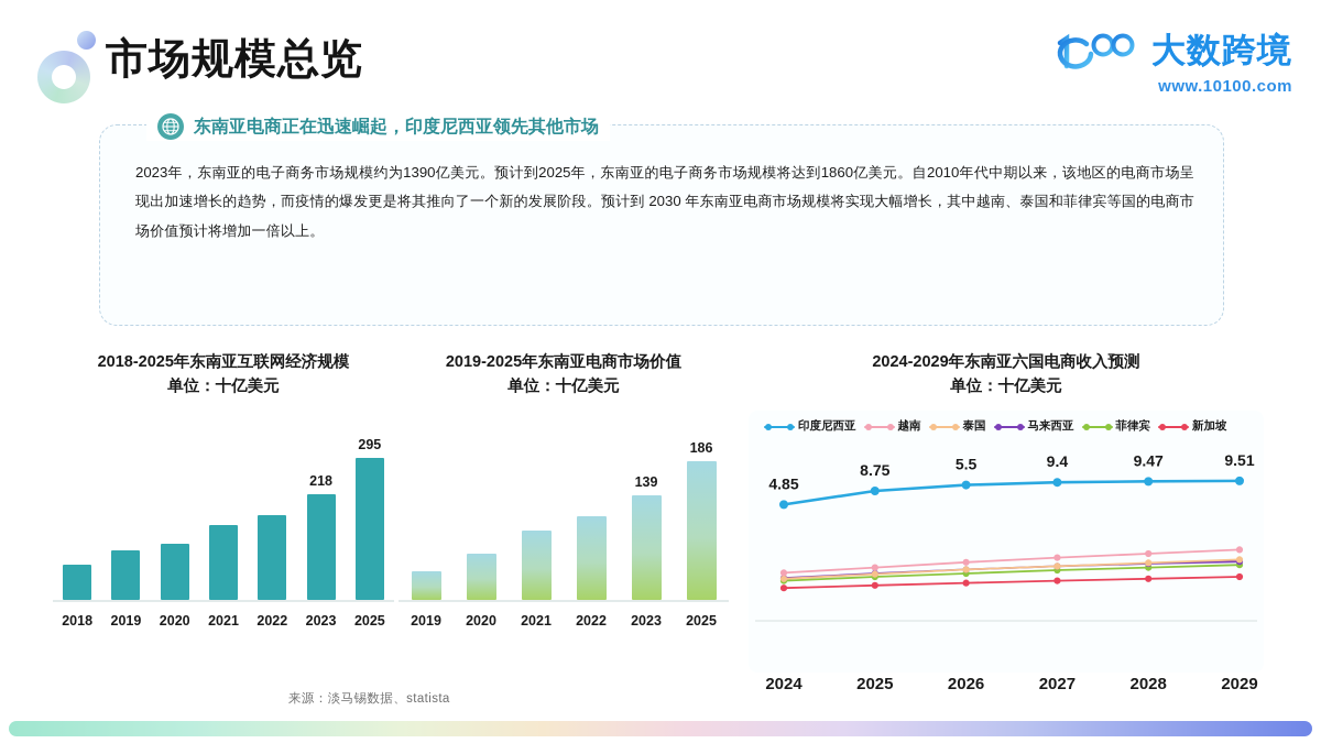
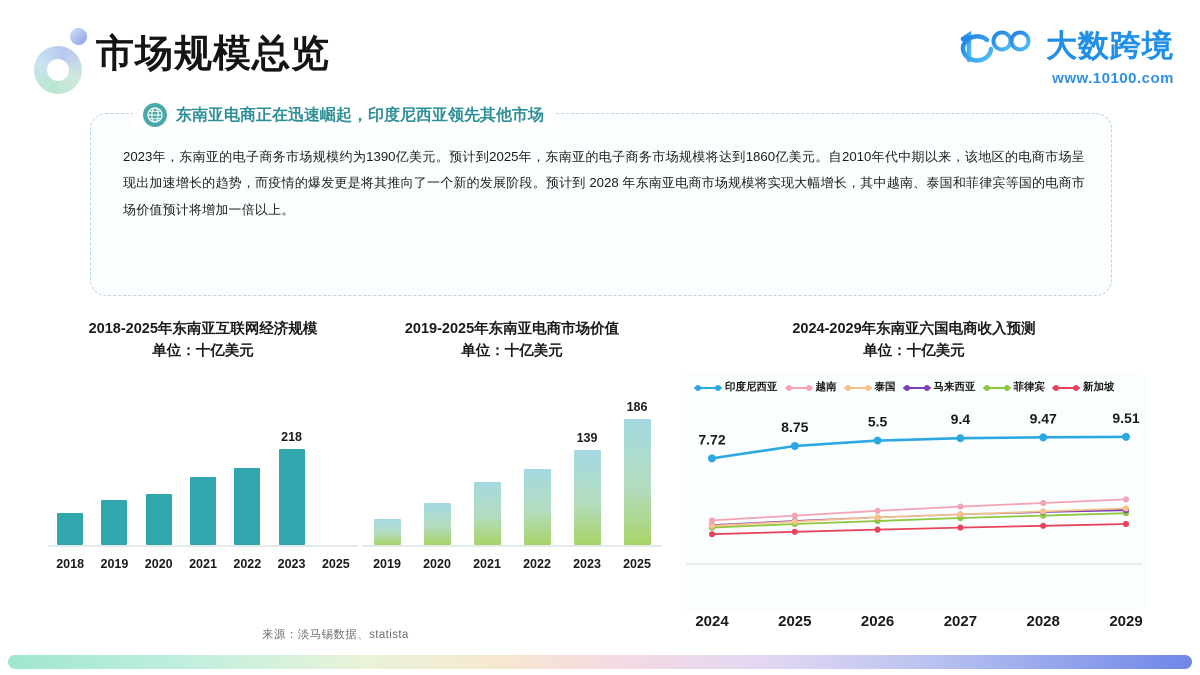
  市场规模总览
  大数跨境
  www.10100.com
  东南亚电商正在迅速崛起，印度尼西亚领先其他市场
- 2023年，东南亚的电子商务市场规模约为1390亿美元。预计到2025年，东南亚的电子商务市场规模将达到1860亿美元。自2010年代中期以来，该地区的电商市场呈现出加速增长的趋势，而疫情的爆发更是将其推向了一个新的发展阶段。预计到 2030 年东南亚电商市场规模将实现大幅增长，其中越南、泰国和菲律宾等国的电商市场价值预计将增加一倍以上。
+ 2023年，东南亚的电子商务市场规模约为1390亿美元。预计到2025年，东南亚的电子商务市场规模将达到1860亿美元。自2010年代中期以来，该地区的电商市场呈现出加速增长的趋势，而疫情的爆发更是将其推向了一个新的发展阶段。预计到 2028 年东南亚电商市场规模将实现大幅增长，其中越南、泰国和菲律宾等国的电商市场价值预计将增加一倍以上。
  2018-2025年东南亚互联网经济规模
  单位：十亿美元
  218
- 295
  2018
  2019
  2020
  2021
  2022
  2023
  2025
  2019-2025年东南亚电商市场价值
  单位：十亿美元
  139
  186
  2019
  2020
  2021
  2022
  2023
  2025
  2024-2029年东南亚六国电商收入预测
  单位：十亿美元
  印度尼西亚
  越南
  泰国
  马来西亚
  菲律宾
  新加坡
- 4.85
+ 7.72
  8.75
  5.5
  9.4
  9.47
  9.51
  2024
  2025
  2026
  2027
  2028
  2029
  来源：淡马锡数据、statista
